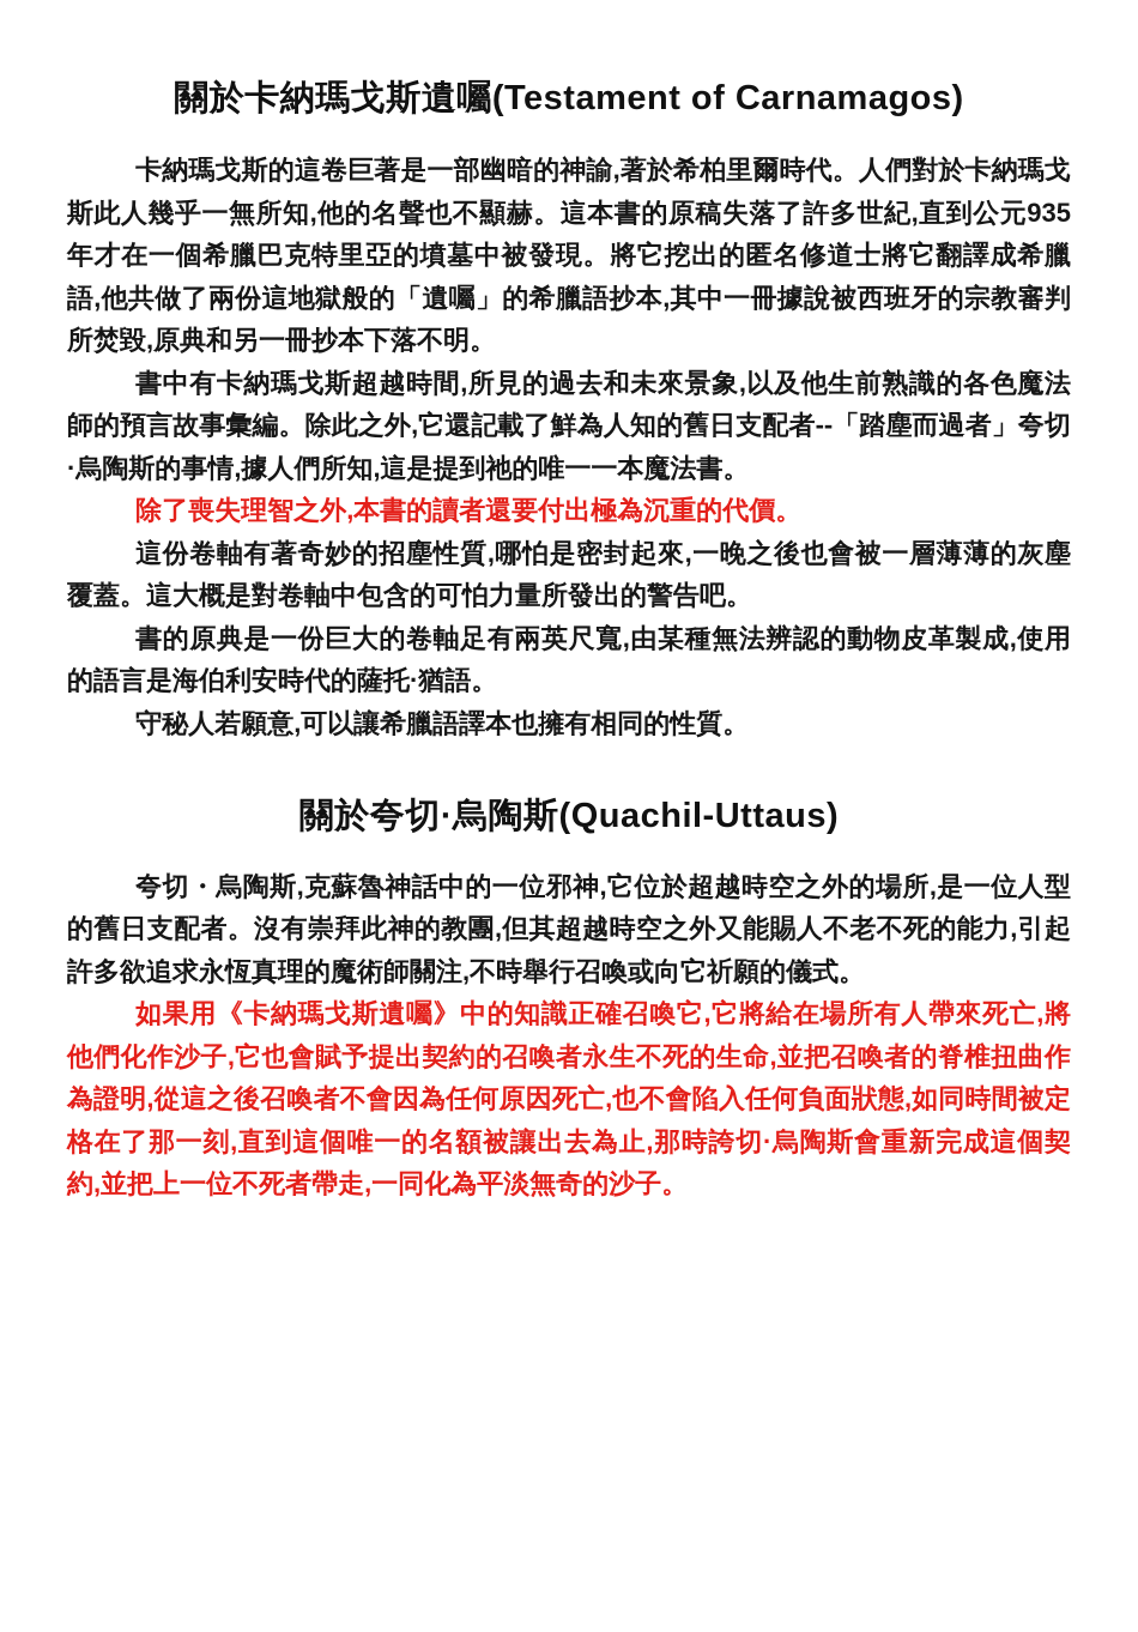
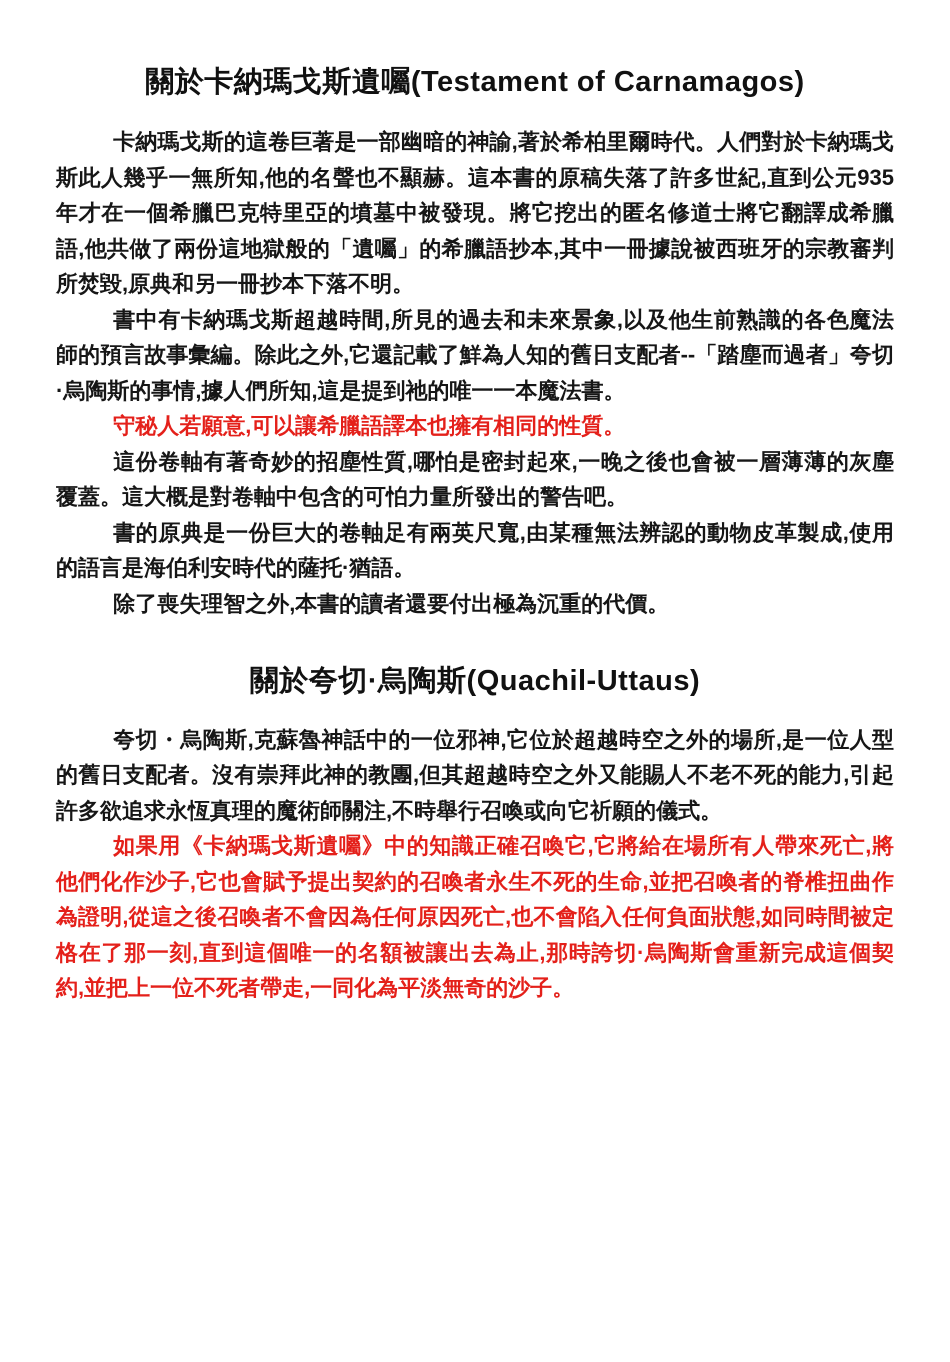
  關於卡納瑪戈斯遺囑(Testament of Carnamagos)
  卡納瑪戈斯的這卷巨著是一部幽暗的神諭,著於希柏里爾時代。人們對於卡納瑪戈斯此人幾乎一無所知,他的名聲也不顯赫。這本書的原稿失落了許多世紀,直到公元935年才在一個希臘巴克特里亞的墳墓中被發現。將它挖出的匿名修道士將它翻譯成希臘語,他共做了兩份這地獄般的「遺囑」的希臘語抄本,其中一冊據說被西班牙的宗教審判所焚毀,原典和另一冊抄本下落不明。
  書中有卡納瑪戈斯超越時間,所見的過去和未來景象,以及他生前熟識的各色魔法師的預言故事彙編。除此之外,它還記載了鮮為人知的舊日支配者--「踏塵而過者」夸切·烏陶斯的事情,據人們所知,這是提到祂的唯一一本魔法書。
- 除了喪失理智之外,本書的讀者還要付出極為沉重的代價。
+ 守秘人若願意,可以讓希臘語譯本也擁有相同的性質。
  這份卷軸有著奇妙的招塵性質,哪怕是密封起來,一晚之後也會被一層薄薄的灰塵覆蓋。這大概是對卷軸中包含的可怕力量所發出的警告吧。
  書的原典是一份巨大的卷軸足有兩英尺寬,由某種無法辨認的動物皮革製成,使用的語言是海伯利安時代的薩托·猶語。
- 守秘人若願意,可以讓希臘語譯本也擁有相同的性質。
+ 除了喪失理智之外,本書的讀者還要付出極為沉重的代價。
  關於夸切·烏陶斯(Quachil-Uttaus)
  夸切・烏陶斯,克蘇魯神話中的一位邪神,它位於超越時空之外的場所,是一位人型的舊日支配者。沒有崇拜此神的教團,但其超越時空之外又能賜人不老不死的能力,引起許多欲追求永恆真理的魔術師關注,不時舉行召喚或向它祈願的儀式。
  如果用《卡納瑪戈斯遺囑》中的知識正確召喚它,它將給在場所有人帶來死亡,將他們化作沙子,它也會賦予提出契約的召喚者永生不死的生命,並把召喚者的脊椎扭曲作為證明,從這之後召喚者不會因為任何原因死亡,也不會陷入任何負面狀態,如同時間被定格在了那一刻,直到這個唯一的名額被讓出去為止,那時誇切·烏陶斯會重新完成這個契約,並把上一位不死者帶走,一同化為平淡無奇的沙子。
